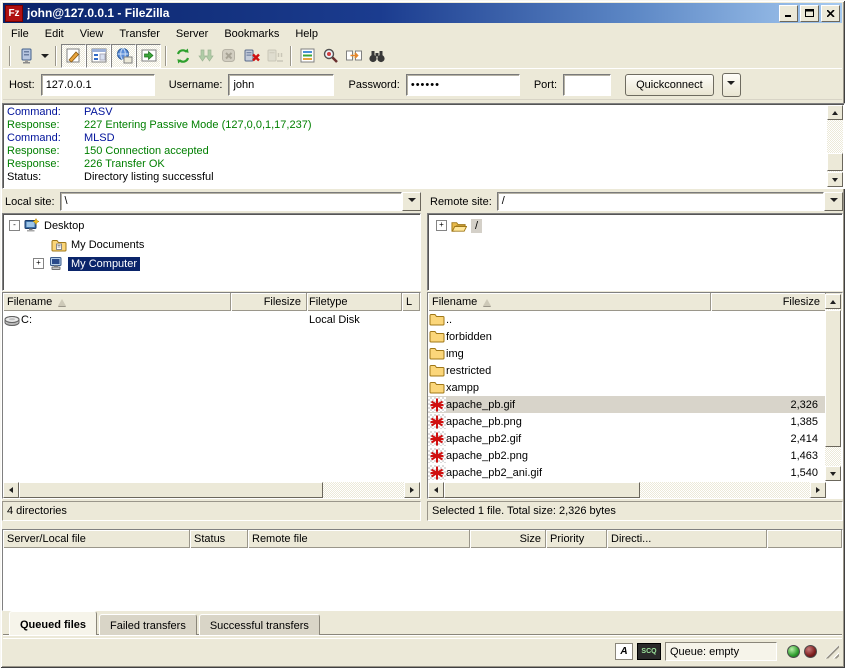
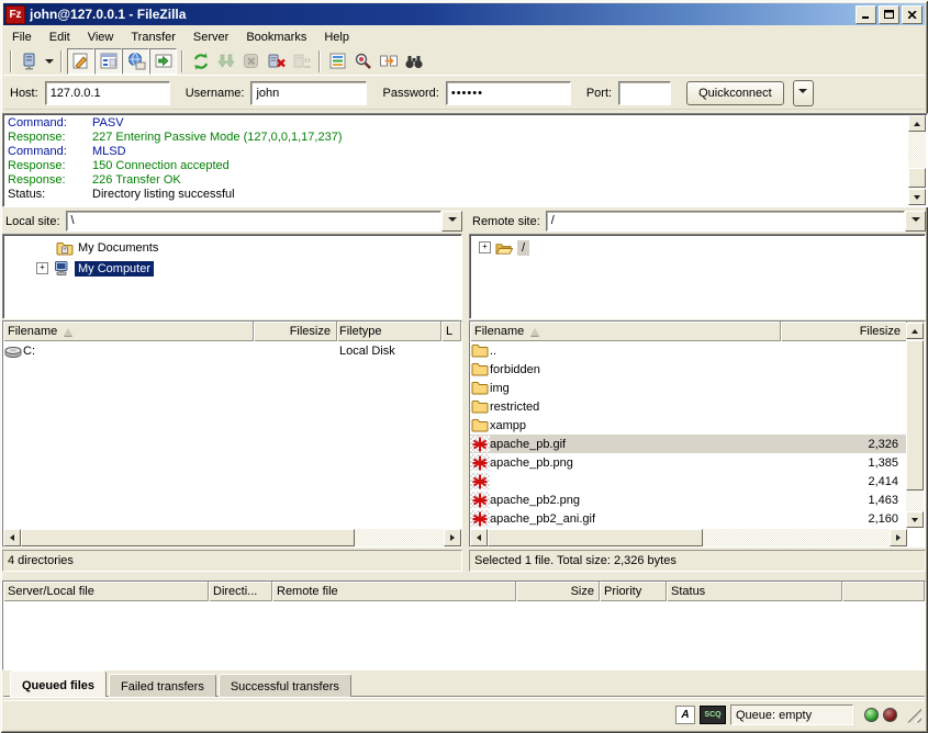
  Fz
  john@127.0.0.1 - FileZilla
  File
  Edit
  View
  Transfer
  Server
  Bookmarks
  Help
  Host:
  127.0.0.1
  Username:
  john
  Password:
  ••••••
  Port:
  Quickconnect
  Command:
  PASV
  Response:
  227 Entering Passive Mode (127,0,0,1,17,237)
  Command:
  MLSD
  Response:
  150 Connection accepted
  Response:
  226 Transfer OK
  Status:
  Directory listing successful
  Local site:
  \
  Remote site:
  /
- -
- Desktop
  My Documents
  +
  My Computer
  +
  /
  Filename
  Filesize
  Filetype
  L
  C:
  Local Disk
  4 directories
  Filename
  Filesize
  ..
  forbidden
  img
  restricted
  xampp
  apache_pb.gif
  2,326
  apache_pb.png
  1,385
- apache_pb2.gif
  2,414
  apache_pb2.png
  1,463
  apache_pb2_ani.gif
- 1,540
+ 2,160
  Selected 1 file. Total size: 2,326 bytes
  Server/Local file
- Status
+ Directi...
  Remote file
  Size
  Priority
- Directi...
+ Status
  Queued files
  Failed transfers
  Successful transfers
  A
  Queue: empty
